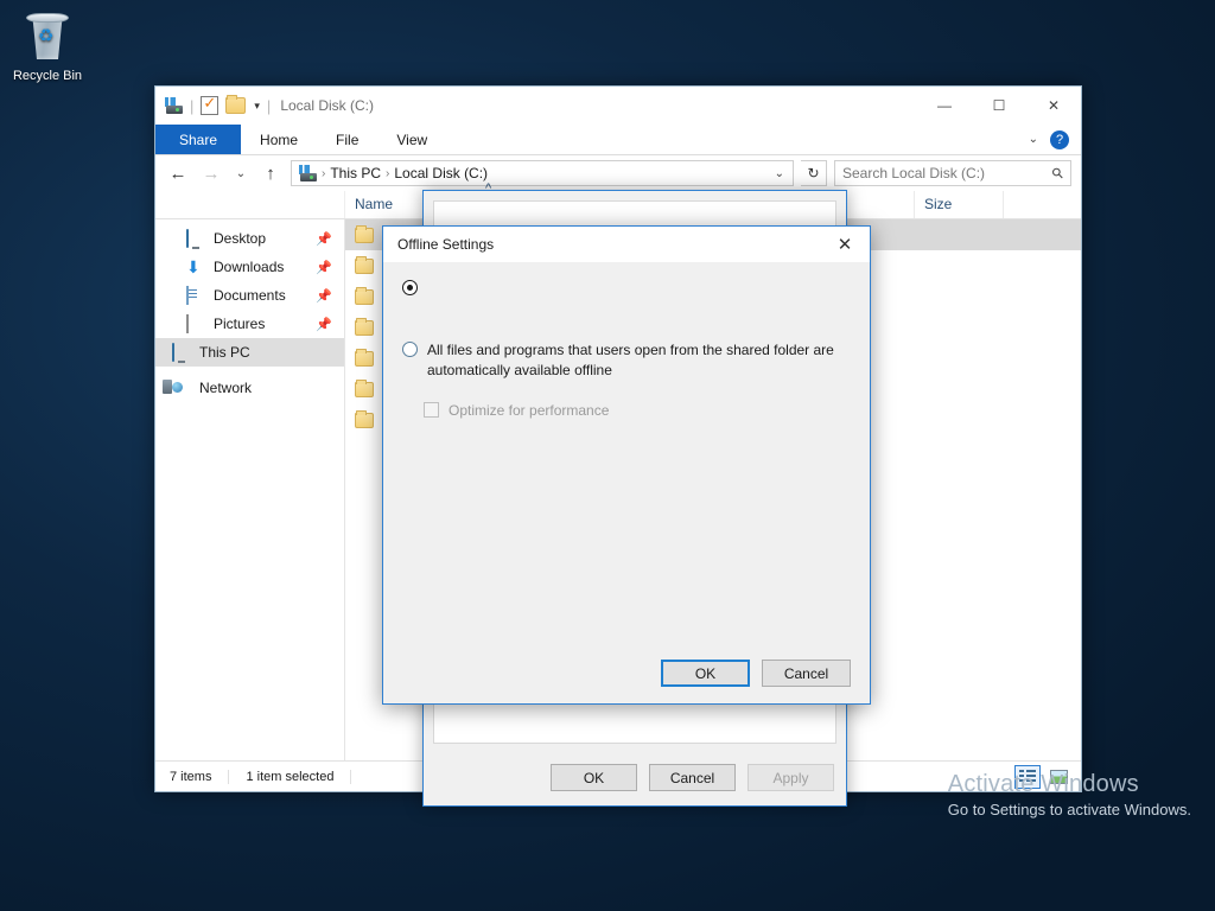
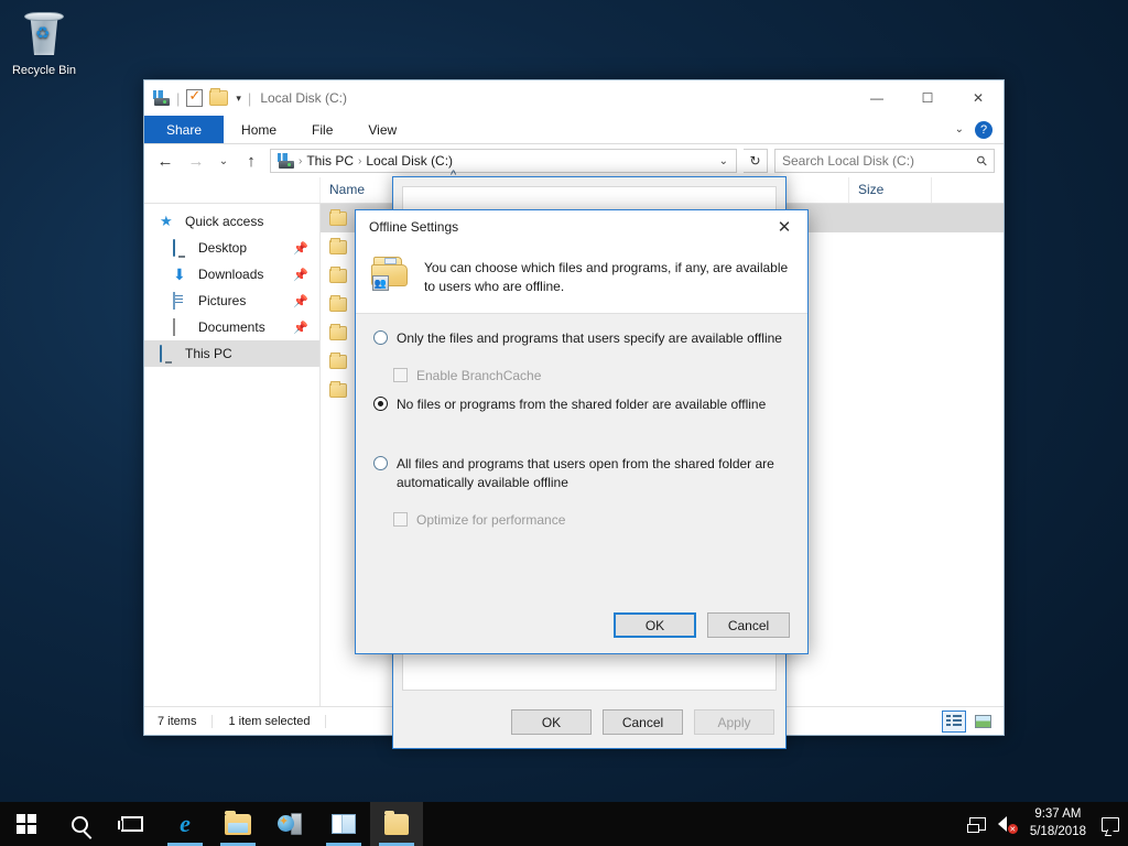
  ♻
  Recycle Bin
  |
  ▾
  |
  Local Disk (C:)
  —
  ☐
  ✕
  Share
  Home
  File
  View
  ⌄
  ?
  ←
  →
  ⌄
  ↑
  ›
  This PC
  ›
  Local Disk (C:)
  ⌄
  ↻
  Search Local Disk (C:)
  Name
  ^
  Size
+ ★
+ Quick access
  Desktop
  📌
  ⬇
  Downloads
  📌
- Documents
+ Pictures
  📌
- Pictures
+ Documents
  📌
  This PC
- Network
  7 items
  1 item selected
- Activate Windows
- Go to Settings to activate Windows.
  OK
  Cancel
  Apply
  Offline Settings
  ✕
+ 👥
+ You can choose which files and programs, if any, are available to users who are offline.
+ Only the files and programs that users specify are available offline
+ Enable BranchCache
+ No files or programs from the shared folder are available offline
  All files and programs that users open from the shared folder are automatically available offline
  Optimize for performance
  OK
  Cancel
+ e
+ ✦
+ 9:37 AM
+ 5/18/2018
